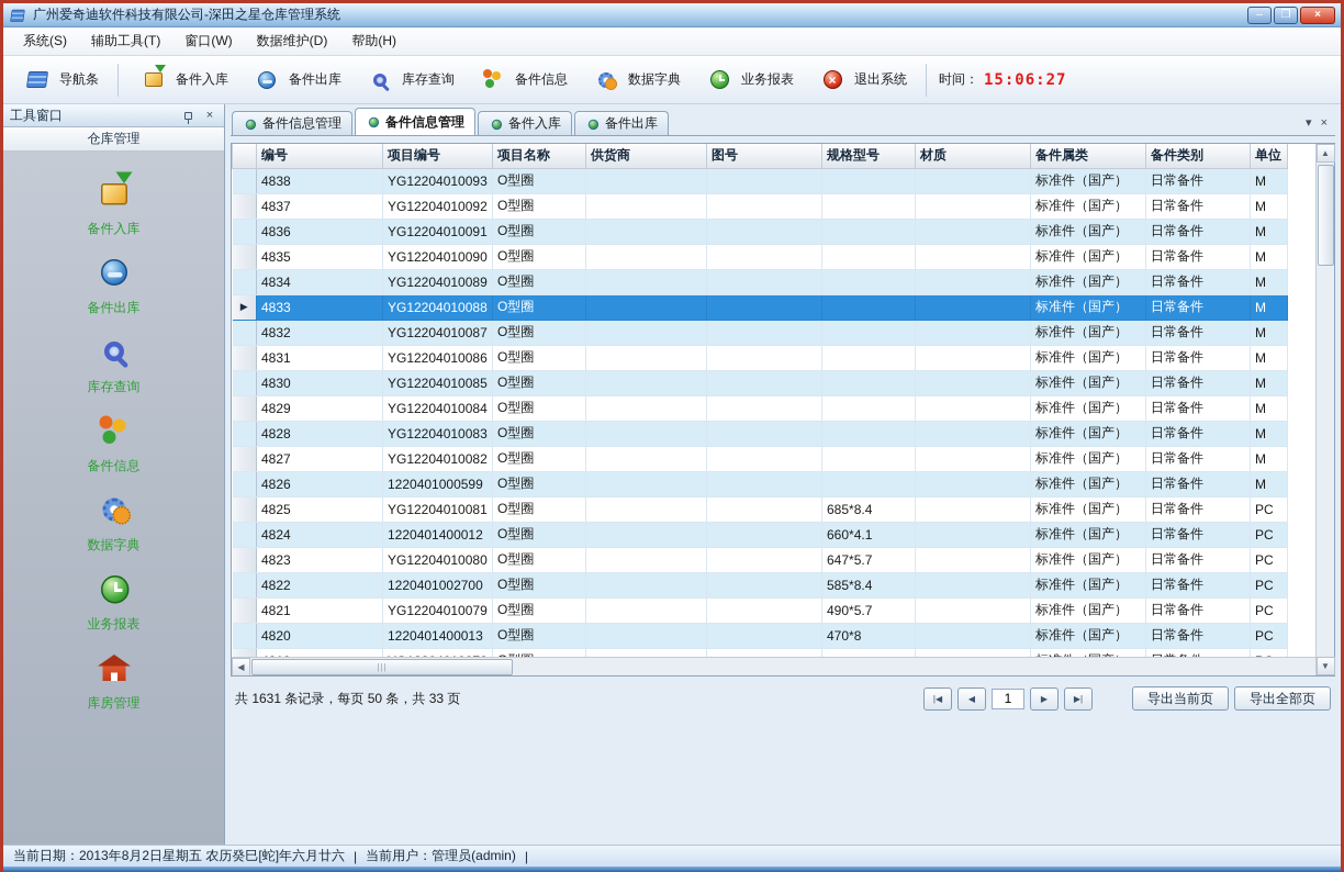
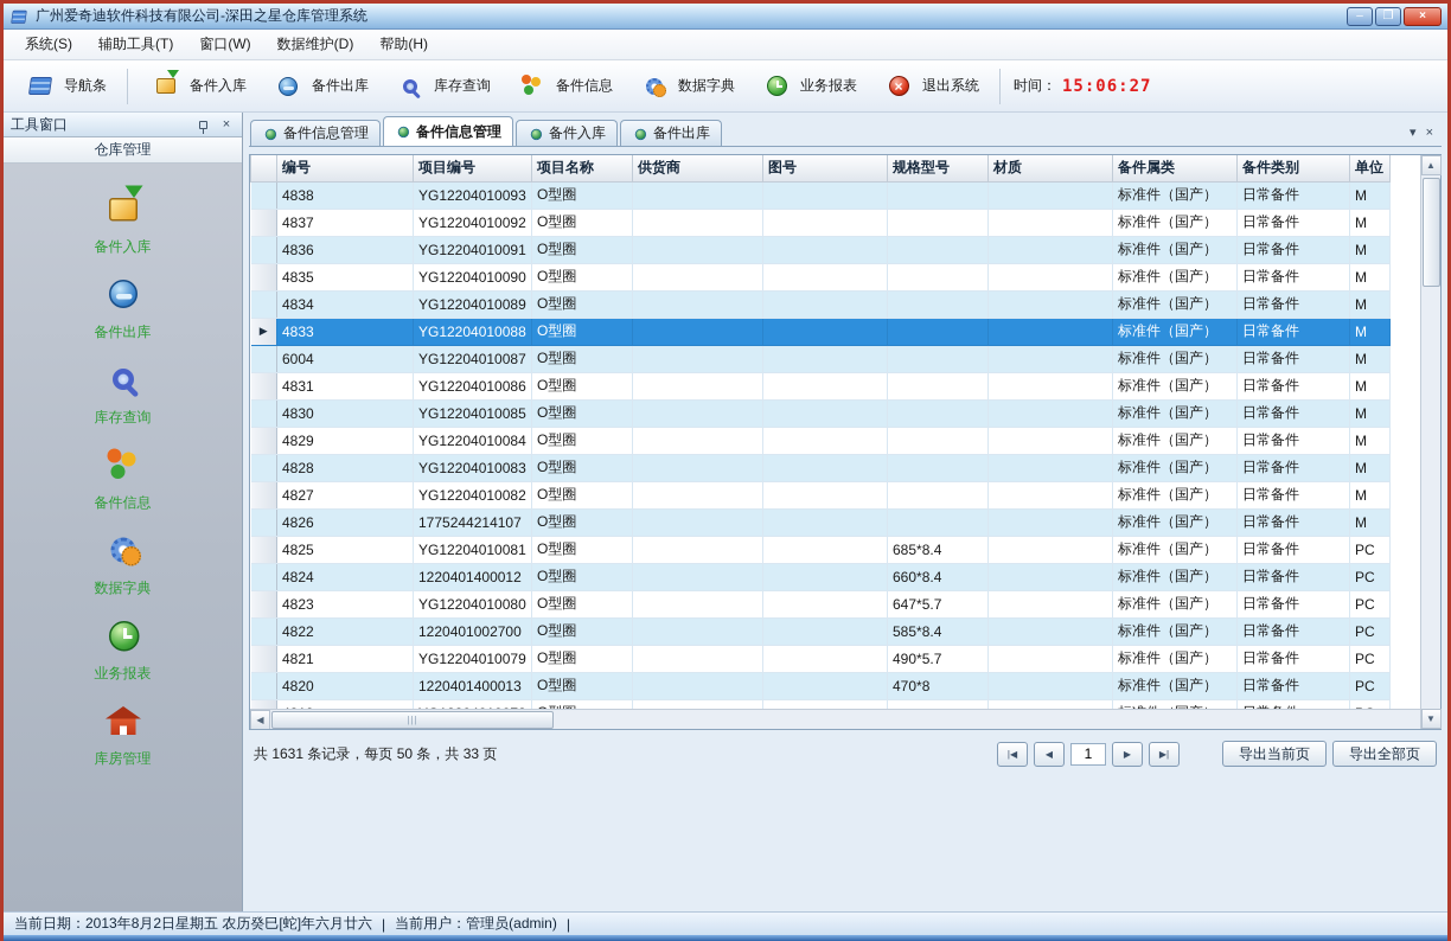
  广州爱奇迪软件科技有限公司-深田之星仓库管理系统
  –
  ❐
  ×
  系统(S)
  辅助工具(T)
  窗口(W)
  数据维护(D)
  帮助(H)
  导航条
  备件入库
  备件出库
  库存查询
  备件信息
  数据字典
  业务报表
  退出系统
  时间：
  15:06:27
  工具窗口
  ×
  仓库管理
  备件入库
  备件出库
  库存查询
  备件信息
  数据字典
  业务报表
  库房管理
  备件信息管理
  备件信息管理
  备件入库
  备件出库
  ▾
  ×
  	编号	项目编号	项目名称	供货商	图号	规格型号	材质	备件属类	备件类别	单位
  	4838	YG12204010093	O型圈					标准件（国产）	日常备件	M
  	4837	YG12204010092	O型圈					标准件（国产）	日常备件	M
  	4836	YG12204010091	O型圈					标准件（国产）	日常备件	M
  	4835	YG12204010090	O型圈					标准件（国产）	日常备件	M
  	4834	YG12204010089	O型圈					标准件（国产）	日常备件	M
  ▶	4833	YG12204010088	O型圈					标准件（国产）	日常备件	M
- 	4832	YG12204010087	O型圈					标准件（国产）	日常备件	M
+ 	6004	YG12204010087	O型圈					标准件（国产）	日常备件	M
  	4831	YG12204010086	O型圈					标准件（国产）	日常备件	M
  	4830	YG12204010085	O型圈					标准件（国产）	日常备件	M
  	4829	YG12204010084	O型圈					标准件（国产）	日常备件	M
  	4828	YG12204010083	O型圈					标准件（国产）	日常备件	M
  	4827	YG12204010082	O型圈					标准件（国产）	日常备件	M
- 	4826	1220401000599	O型圈					标准件（国产）	日常备件	M
+ 	4826	1775244214107	O型圈					标准件（国产）	日常备件	M
  	4825	YG12204010081	O型圈			685*8.4		标准件（国产）	日常备件	PC
- 	4824	1220401400012	O型圈			660*4.1		标准件（国产）	日常备件	PC
+ 	4824	1220401400012	O型圈			660*8.4		标准件（国产）	日常备件	PC
  	4823	YG12204010080	O型圈			647*5.7		标准件（国产）	日常备件	PC
  	4822	1220401002700	O型圈			585*8.4		标准件（国产）	日常备件	PC
  	4821	YG12204010079	O型圈			490*5.7		标准件（国产）	日常备件	PC
  	4820	1220401400013	O型圈			470*8		标准件（国产）	日常备件	PC
  ◀
  |||
  ▲
  ▼
  共 1631 条记录，每页 50 条，共 33 页
  |◀
  ◀
  1
  ▶
  ▶|
  导出当前页
  导出全部页
  当前日期：2013年8月2日星期五 农历癸巳[蛇]年六月廿六
  |
  当前用户：管理员(admin)
  |
